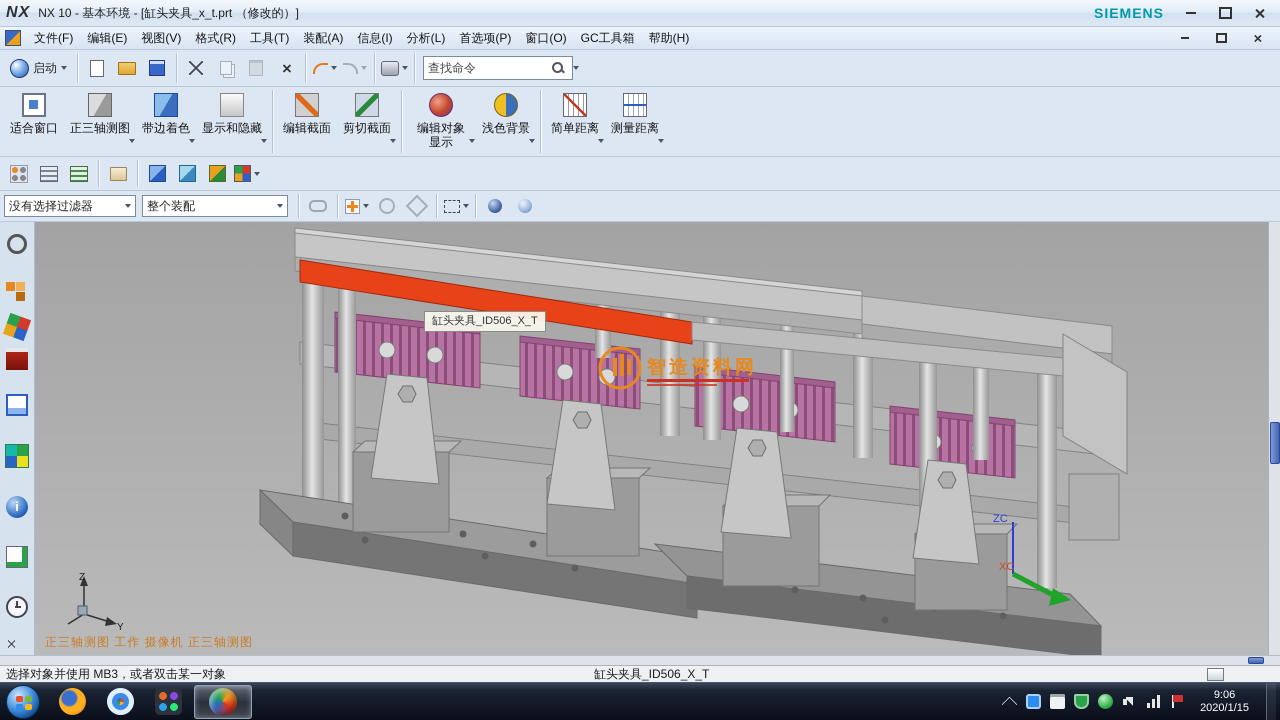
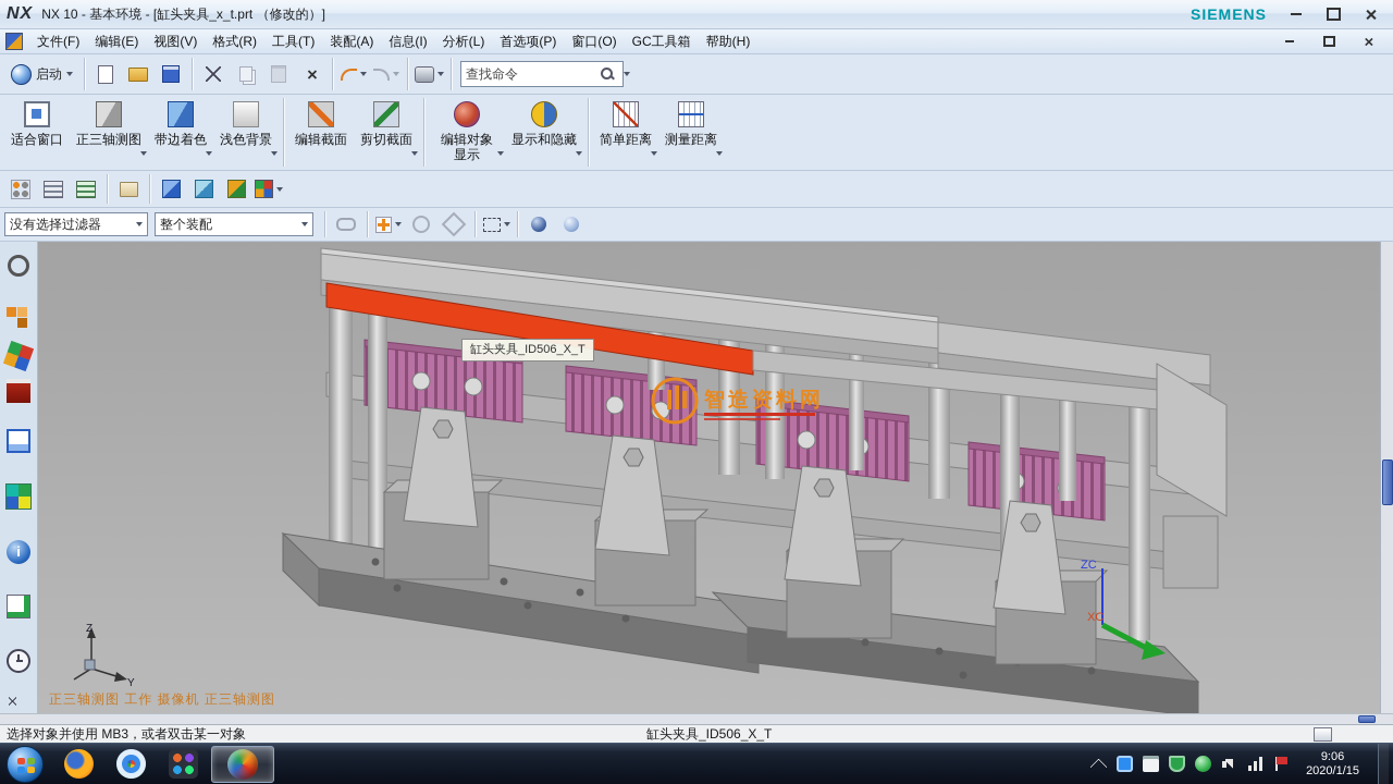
  NX
  NX 10 - 基本环境 - [缸头夹具_x_t.prt （修改的）]
  SIEMENS
  文件(F)
  编辑(E)
  视图(V)
  格式(R)
  工具(T)
  装配(A)
  信息(I)
  分析(L)
  首选项(P)
  窗口(O)
  GC工具箱
  帮助(H)
  启动
  查找命令
  适合窗口
  正三轴测图
  带边着色
- 显示和隐藏
+ 浅色背景
  编辑截面
  剪切截面
  编辑对象显示
- 浅色背景
+ 显示和隐藏
  简单距离
  测量距离
  没有选择过滤器
  整个装配
  i
  ZC
  XC
  智造资料网
  Z
  Y
  缸头夹具_ID506_X_T
  正三轴测图 工作 摄像机 正三轴测图
  选择对象并使用 MB3，或者双击某一对象
  缸头夹具_ID506_X_T
  9:06
  2020/1/15
